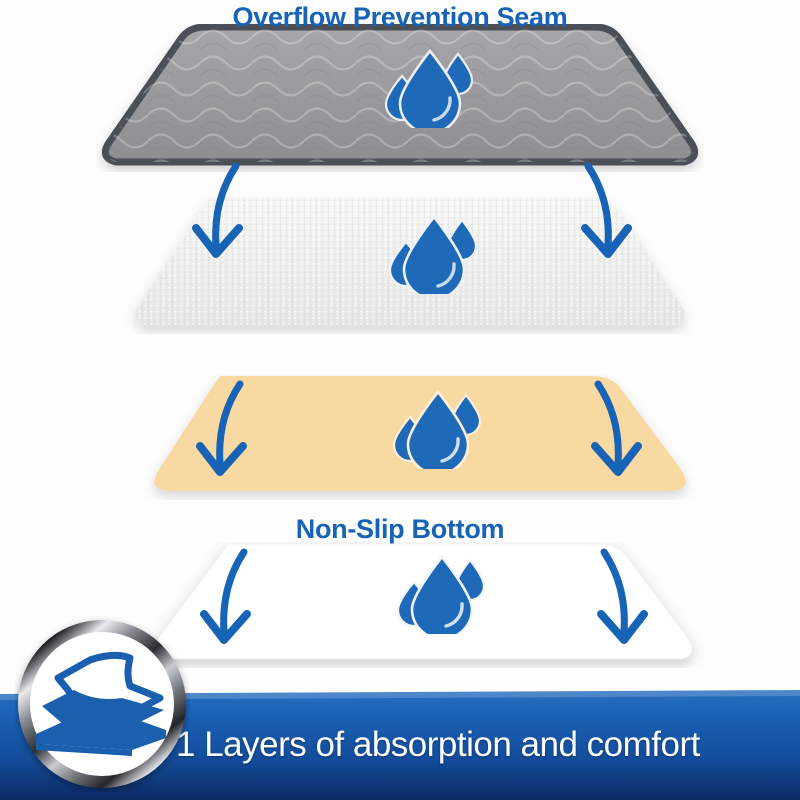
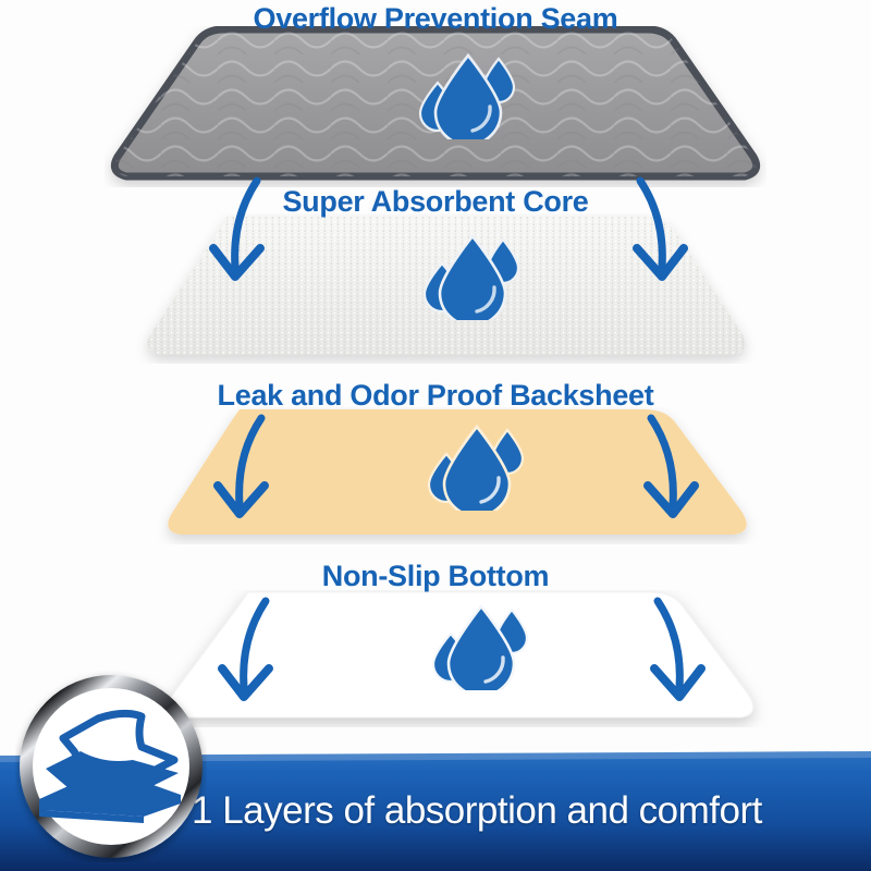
  Overflow Prevention Seam
+ Super Absorbent Core
+ Leak and Odor Proof Backsheet
  Non-Slip Bottom
  1 Layers of absorption and comfort
